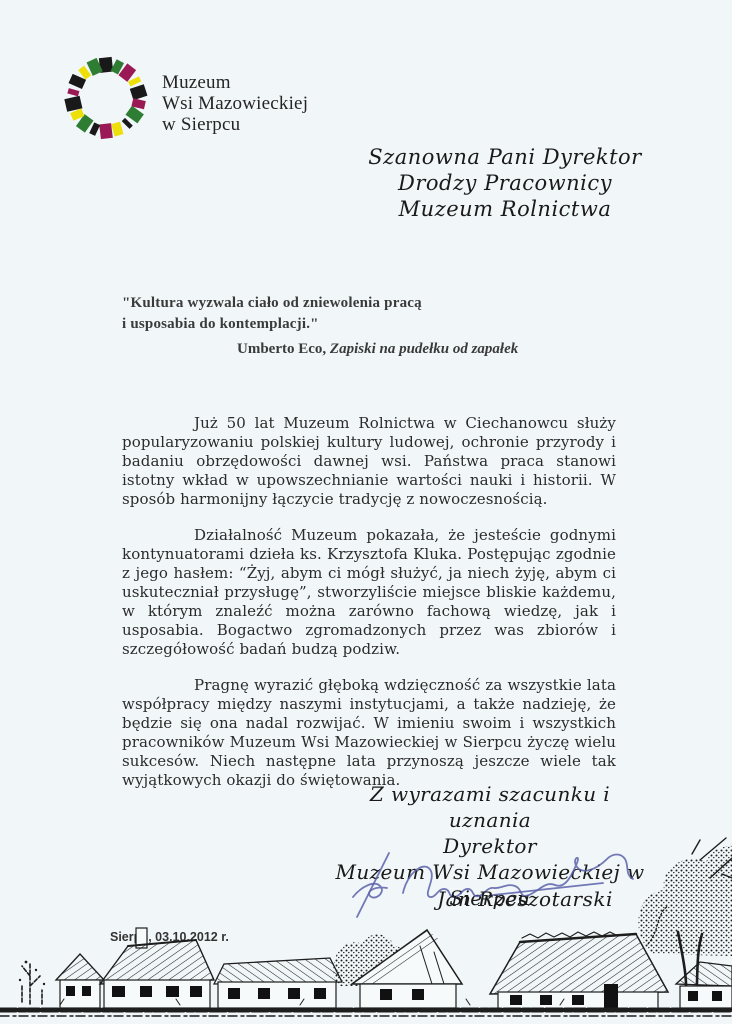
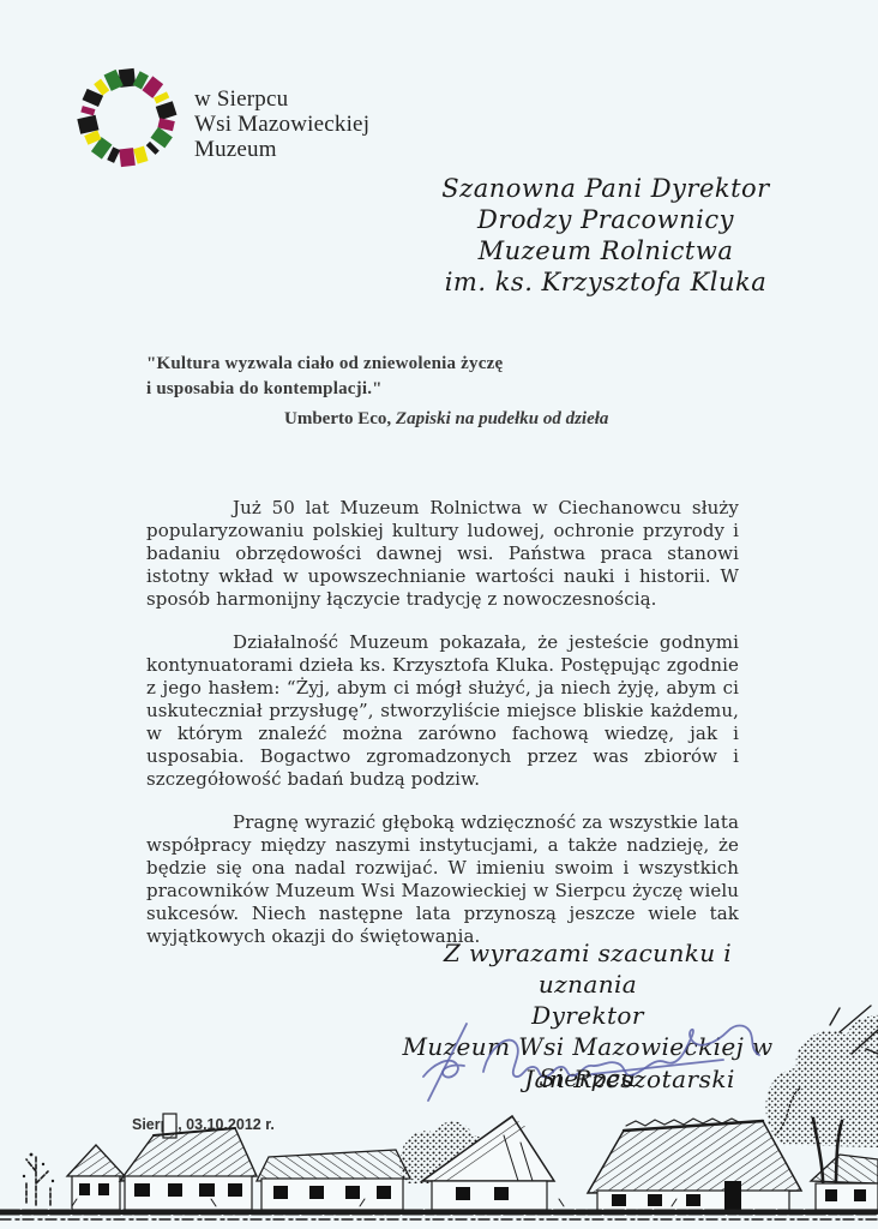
- Muzeum
+ w Sierpcu
  Wsi Mazowieckiej
- w Sierpcu
+ Muzeum
  Szanowna Pani Dyrektor
  Drodzy Pracownicy
  Muzeum Rolnictwa
+ im. ks. Krzysztofa Kluka
- "Kultura wyzwala ciało od zniewolenia pracą
+ "Kultura wyzwala ciało od zniewolenia życzę
  i usposabia do kontemplacji."
- Umberto Eco, Zapiski na pudełku od zapałek
+ Umberto Eco, Zapiski na pudełku od dzieła
  Już 50 lat Muzeum Rolnictwa w Ciechanowcu służy popularyzowaniu polskiej kultury ludowej, ochronie przyrody i badaniu obrzędowości dawnej wsi. Państwa praca stanowi istotny wkład w upowszechnianie wartości nauki i historii. W sposób harmonijny łączycie tradycję z nowoczesnością.
  Działalność Muzeum pokazała, że jesteście godnymi kontynuatorami dzieła ks. Krzysztofa Kluka. Postępując zgodnie z jego hasłem: “Żyj, abym ci mógł służyć, ja niech żyję, abym ci uskuteczniał przysługę”, stworzyliście miejsce bliskie każdemu, w którym znaleźć można zarówno fachową wiedzę, jak i usposabia. Bogactwo zgromadzonych przez was zbiorów i szczegółowość badań budzą podziw.
  Pragnę wyrazić głęboką wdzięczność za wszystkie lata współpracy między naszymi instytucjami, a także nadzieję, że będzie się ona nadal rozwijać. W imieniu swoim i wszystkich pracowników Muzeum Wsi Mazowieckiej w Sierpcu życzę wielu sukcesów. Niech następne lata przynoszą jeszcze wiele tak wyjątkowych okazji do świętowania.
  Z wyrazami szacunku i uznania
  Dyrektor
  Muzeum Wsi Mazowieckiej w Sierpcu
  Jan Rzeszotarski
  Sier, 03.10.2012 r.
